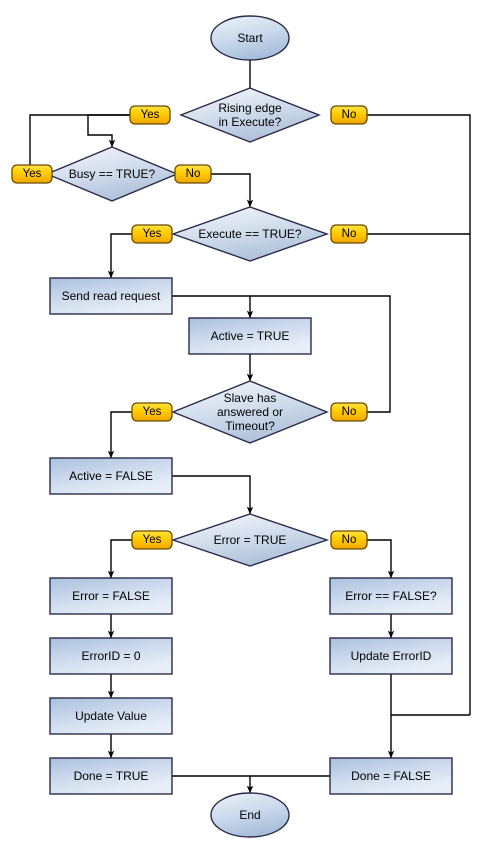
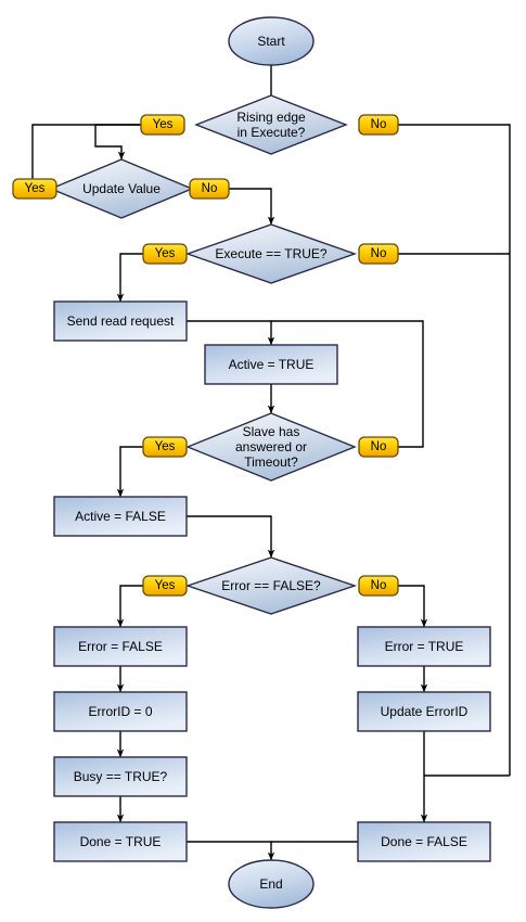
  Start
  Rising edge
  in Execute?
- Busy == TRUE?
+ Update Value
  Execute == TRUE?
  Send read request
  Active = TRUE
  Slave has
  answered or
  Timeout?
  Active = FALSE
- Error = TRUE
+ Error == FALSE?
  Error = FALSE
- Error == FALSE?
+ Error = TRUE
  ErrorID = 0
  Update ErrorID
- Update Value
+ Busy == TRUE?
  Done = TRUE
  Done = FALSE
  End
  Yes
  No
  Yes
  No
  Yes
  No
  Yes
  No
  Yes
  No
